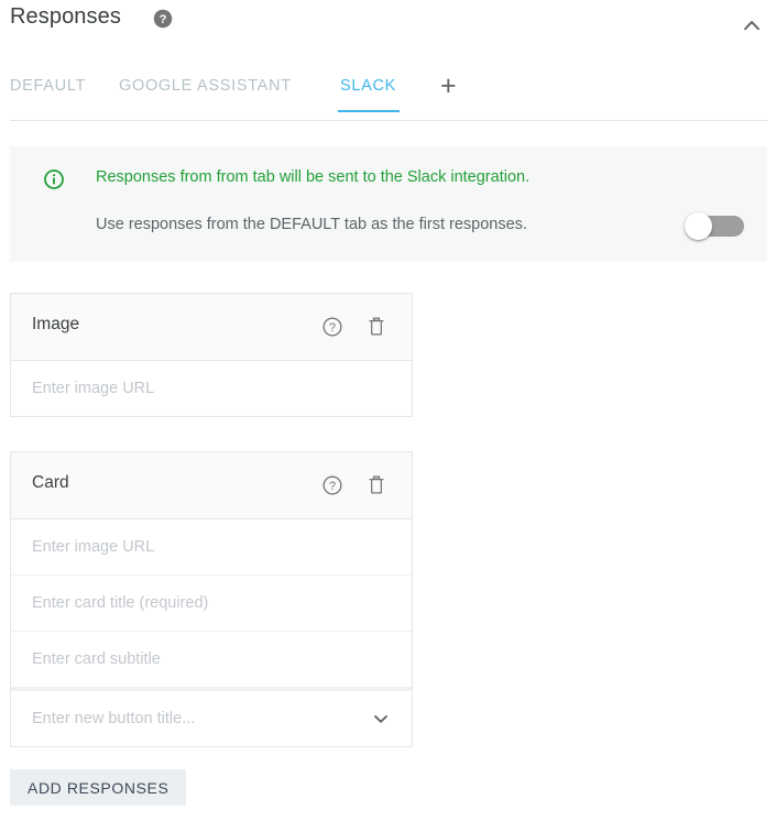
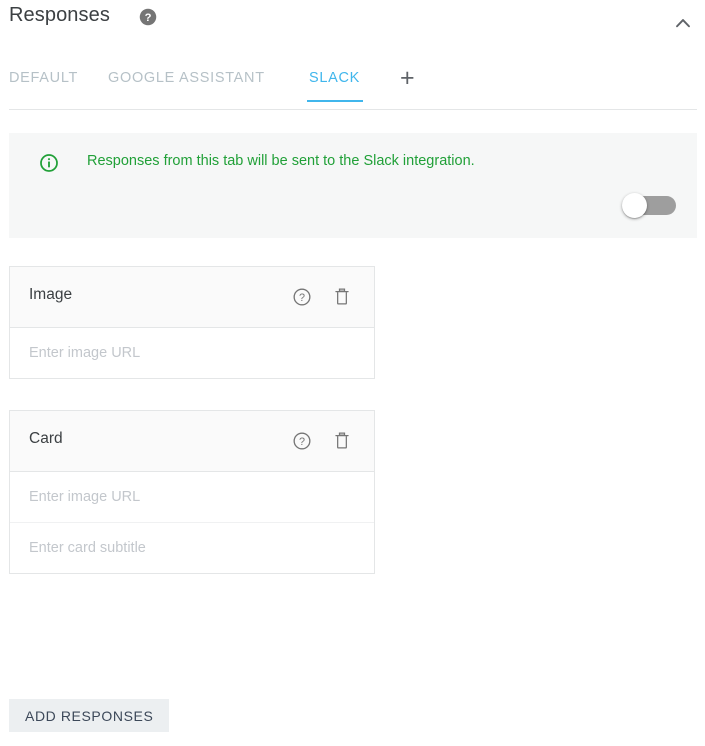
  Responses
  ?
  DEFAULT
  GOOGLE ASSISTANT
  SLACK
  +
- Responses from from tab will be sent to the Slack integration.
+ Responses from this tab will be sent to the Slack integration.
- Use responses from the DEFAULT tab as the first responses.
  Image
  ?
  Enter image URL
  Card
  ?
  Enter image URL
- Enter card title (required)
  Enter card subtitle
- Enter new button title...
  ADD RESPONSES
